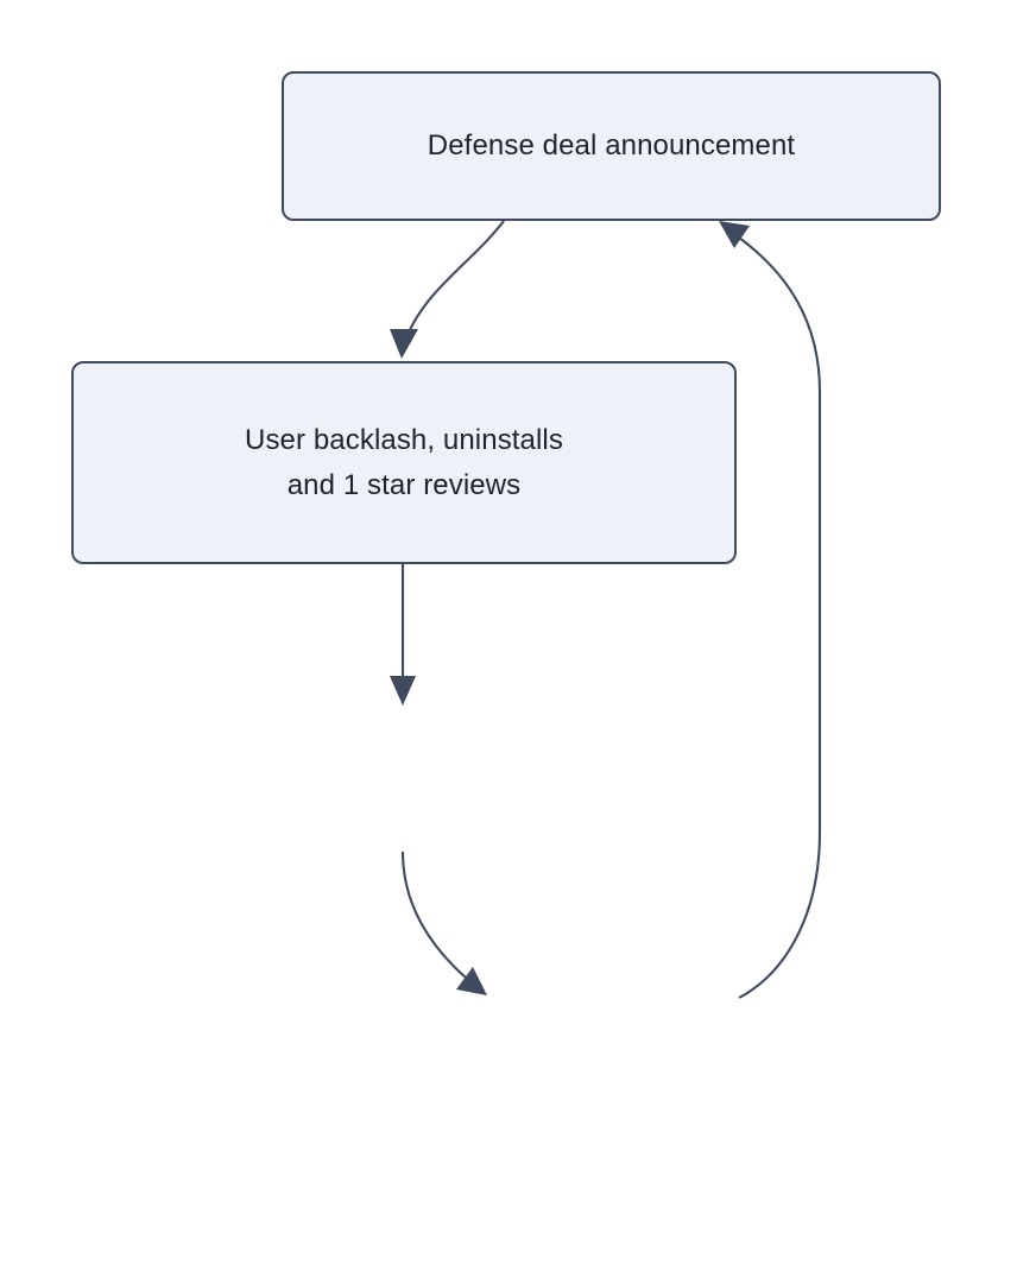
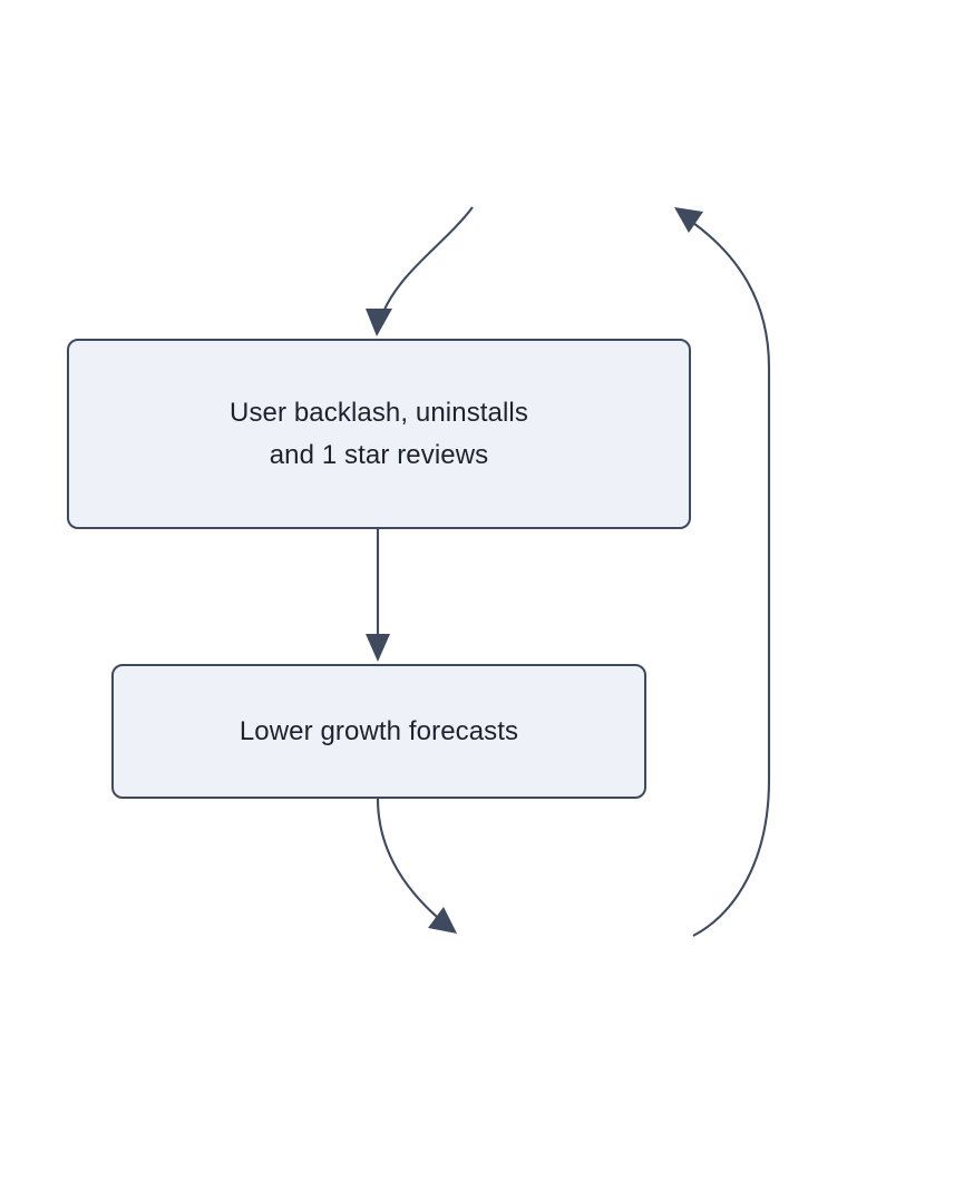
- Defense deal announcement
  User backlash, uninstalls
  and 1 star reviews
+ Lower growth forecasts
